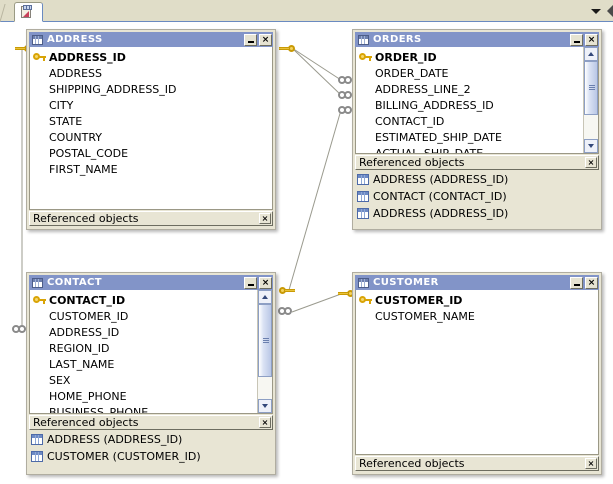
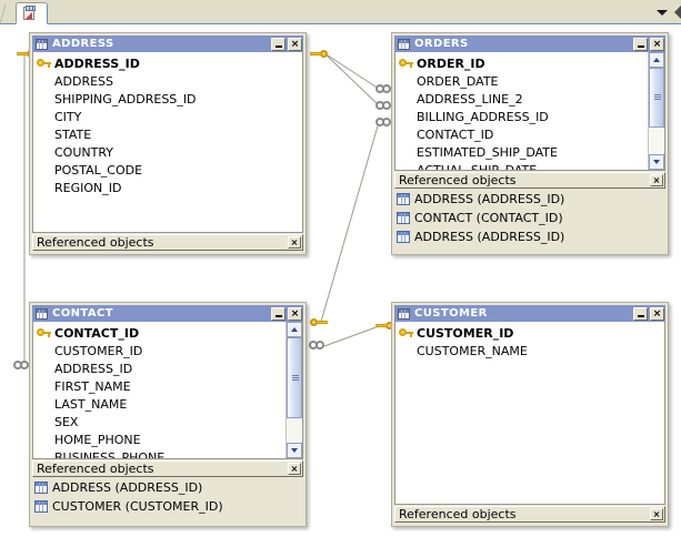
  ADDRESS
  ×
  ADDRESS_ID
  ADDRESS
  SHIPPING_ADDRESS_ID
  CITY
  STATE
  COUNTRY
  POSTAL_CODE
- FIRST_NAME
+ REGION_ID
  Referenced objects
  ×
  ORDERS
  ×
  ORDER_ID
  ORDER_DATE
  ADDRESS_LINE_2
  BILLING_ADDRESS_ID
  CONTACT_ID
  ESTIMATED_SHIP_DATE
  Referenced objects
  ×
  ADDRESS (ADDRESS_ID)
  CONTACT (CONTACT_ID)
  ADDRESS (ADDRESS_ID)
  CONTACT
  ×
  CONTACT_ID
  CUSTOMER_ID
  ADDRESS_ID
- REGION_ID
+ FIRST_NAME
  LAST_NAME
  SEX
  HOME_PHONE
  BUSINESS_PHONE
  Referenced objects
  ×
  ADDRESS (ADDRESS_ID)
  CUSTOMER (CUSTOMER_ID)
  CUSTOMER
  ×
  CUSTOMER_ID
  CUSTOMER_NAME
  Referenced objects
  ×
